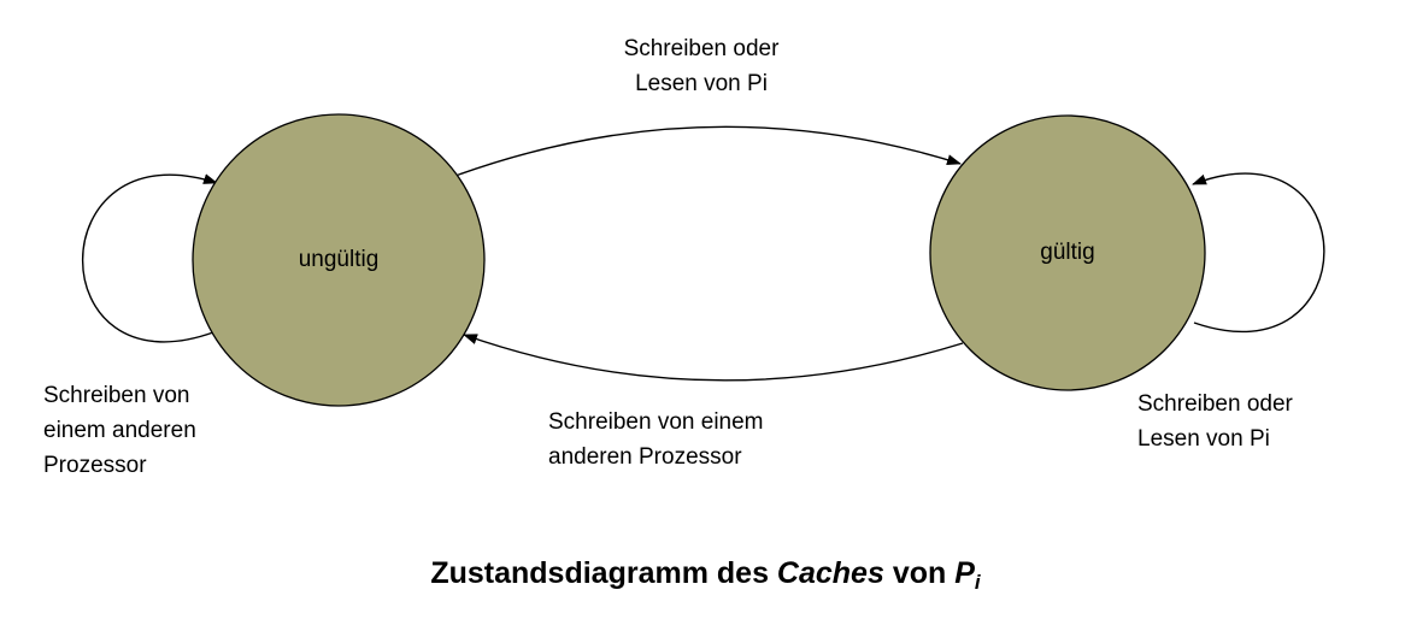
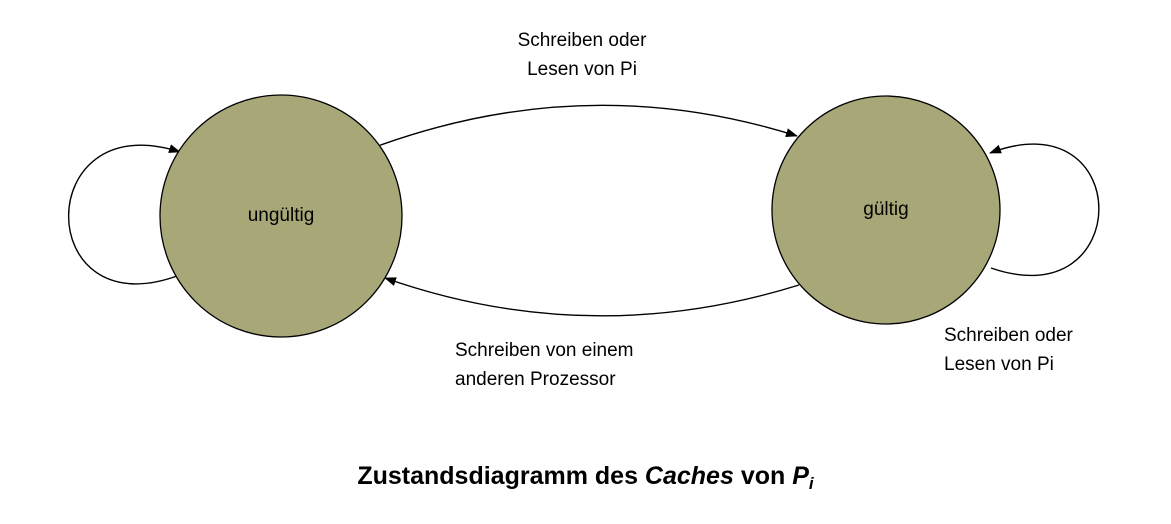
  ungültig
  gültig
  Schreiben oder
  Lesen von Pi
  Schreiben von einem
  anderen Prozessor
- Schreiben von
- einem anderen
- Prozessor
  Schreiben oder
  Lesen von Pi
  Zustandsdiagramm des Caches von Pi
